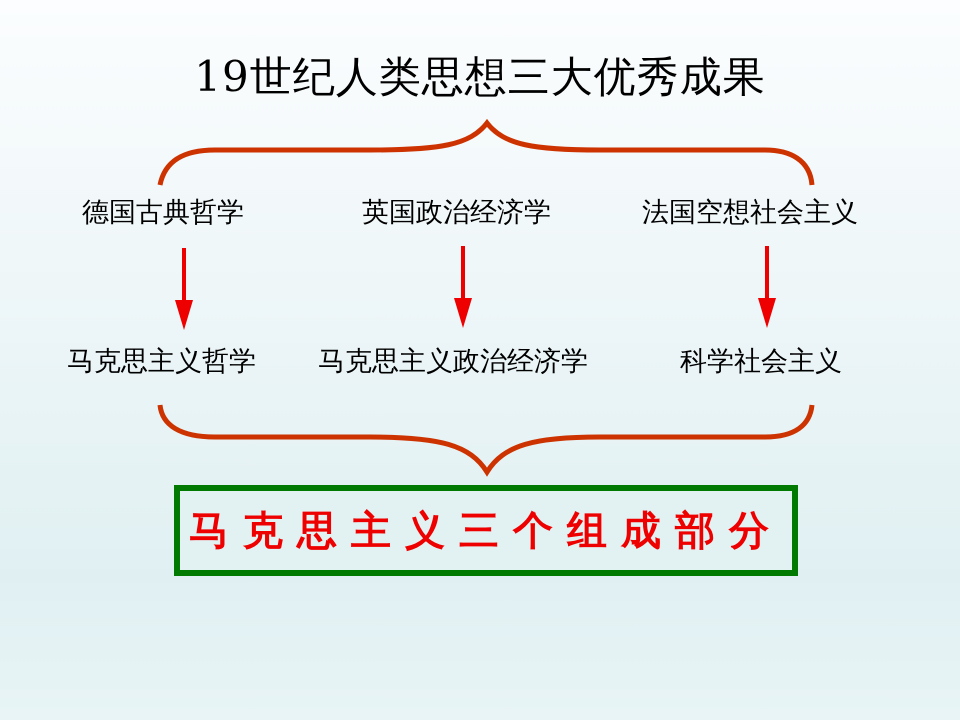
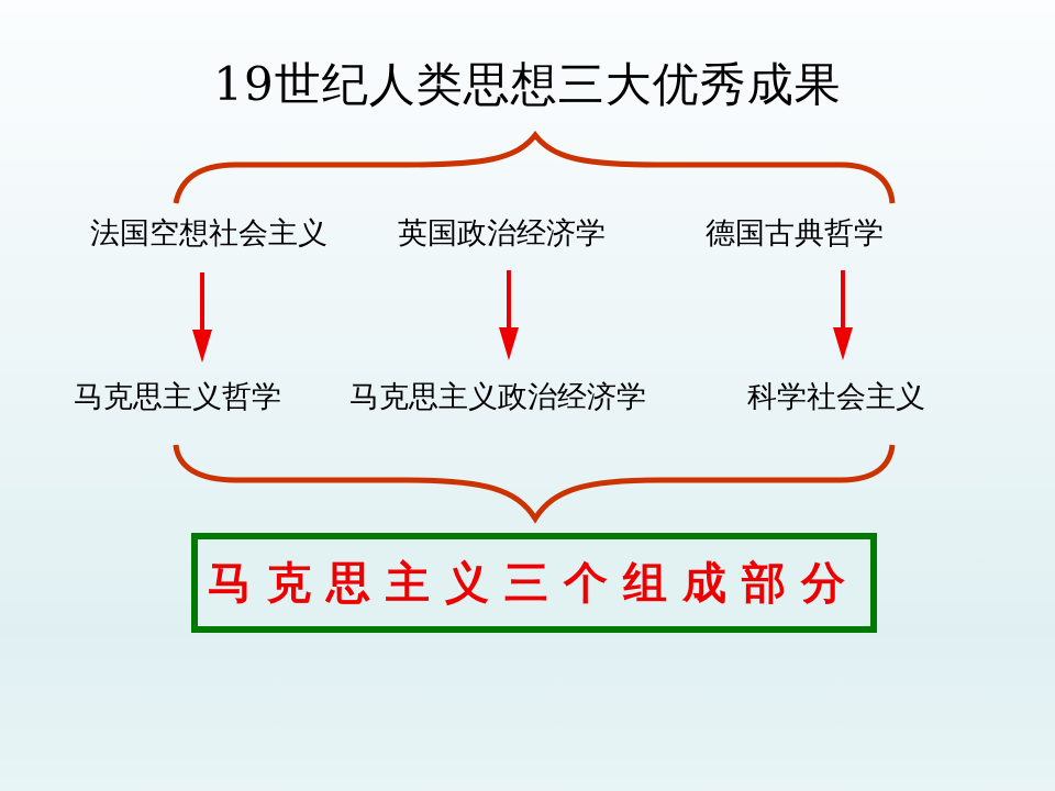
  19世纪人类思想三大优秀成果
- 德国古典哲学
+ 法国空想社会主义
  英国政治经济学
- 法国空想社会主义
+ 德国古典哲学
  马克思主义哲学
  马克思主义政治经济学
  科学社会主义
  马克思主义三个组成部分
